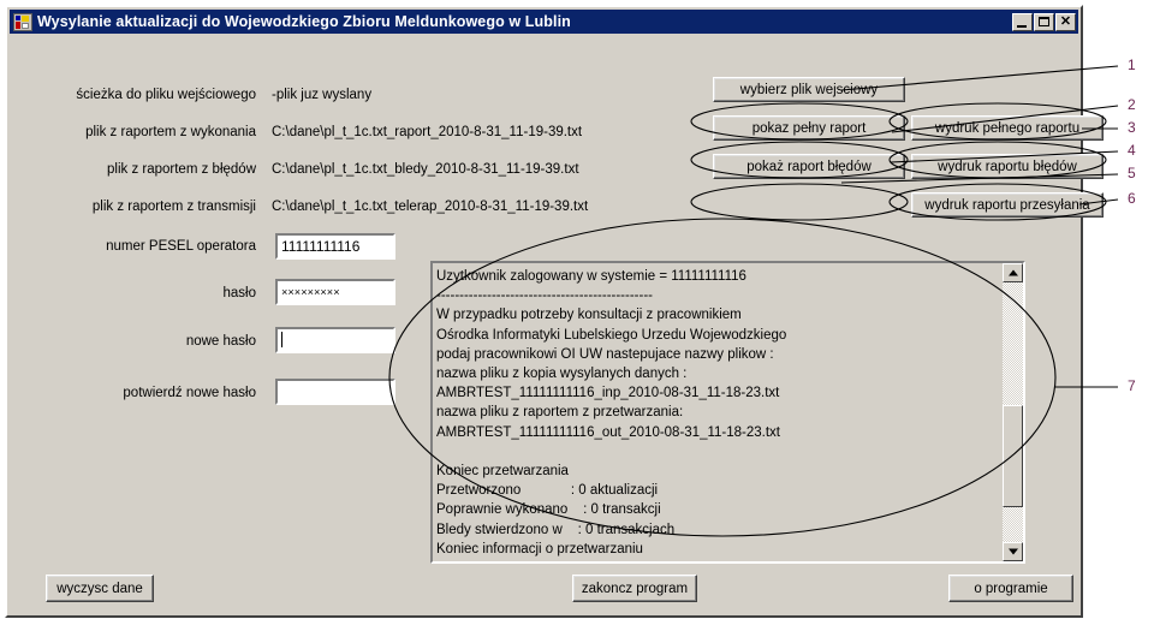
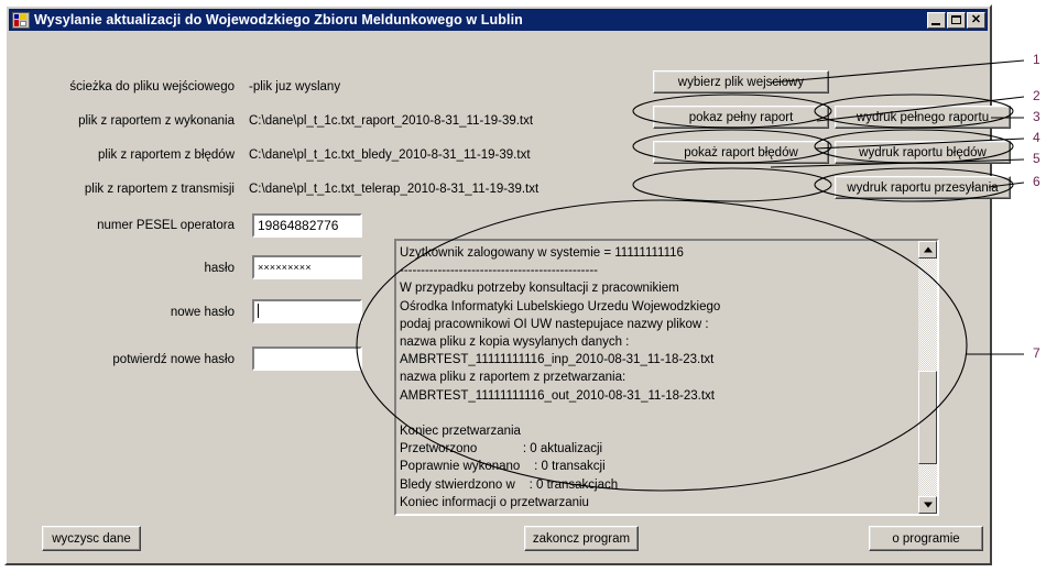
  Wysylanie aktualizacji do Wojewodzkiego Zbioru Meldunkowego w Lublin
  ✕
  ścieżka do pliku wejściowego
  -plik juz wyslany
  plik z raportem z wykonania
  C:\dane\pl_t_1c.txt_raport_2010-8-31_11-19-39.txt
  plik z raportem z błędów
  C:\dane\pl_t_1c.txt_bledy_2010-8-31_11-19-39.txt
  plik z raportem z transmisji
  C:\dane\pl_t_1c.txt_telerap_2010-8-31_11-19-39.txt
  numer PESEL operatora
- 11111111116
+ 19864882776
  hasło
  ×××××××××
  nowe hasło
  potwierdź nowe hasło
  wybierz plik wejsowy
  pokaz pełny raport
  wydruk pełnego raportu
  pokaż raport błędów
  wydruk raportu błędów
  wydruk raportu przesyłania
  Uzytkownik zalogowany w systemie = 11111111116
  -----------------------------------------------
  W przypadku potrzeby konsultacji z pracownikiem
  Ośrodka Informatyki Lubelskiego Urzedu Wojewodzkiego
  podaj pracownikowi OI UW nastepujace nazwy plikow :
  nazwa pliku z kopia wysylanych danych :
  AMBRTEST_11111111116_inp_2010-08-31_11-18-23.txt
  nazwa pliku z raportem z przetwarzania:
  AMBRTEST_11111111116_out_2010-08-31_11-18-23.txt
  Koniec przetwarzania
  Przetwozono : 0 aktualizacji
  Poprawnie wykoano : 0 transakcji
  Bledy stwierdzono w : 0 trankcjach
  Koniec informacji o przetwarzaniu
  wyczysc dane
  zakoncz program
  o programie
  1
  2
  3
  4
  5
  6
  7
